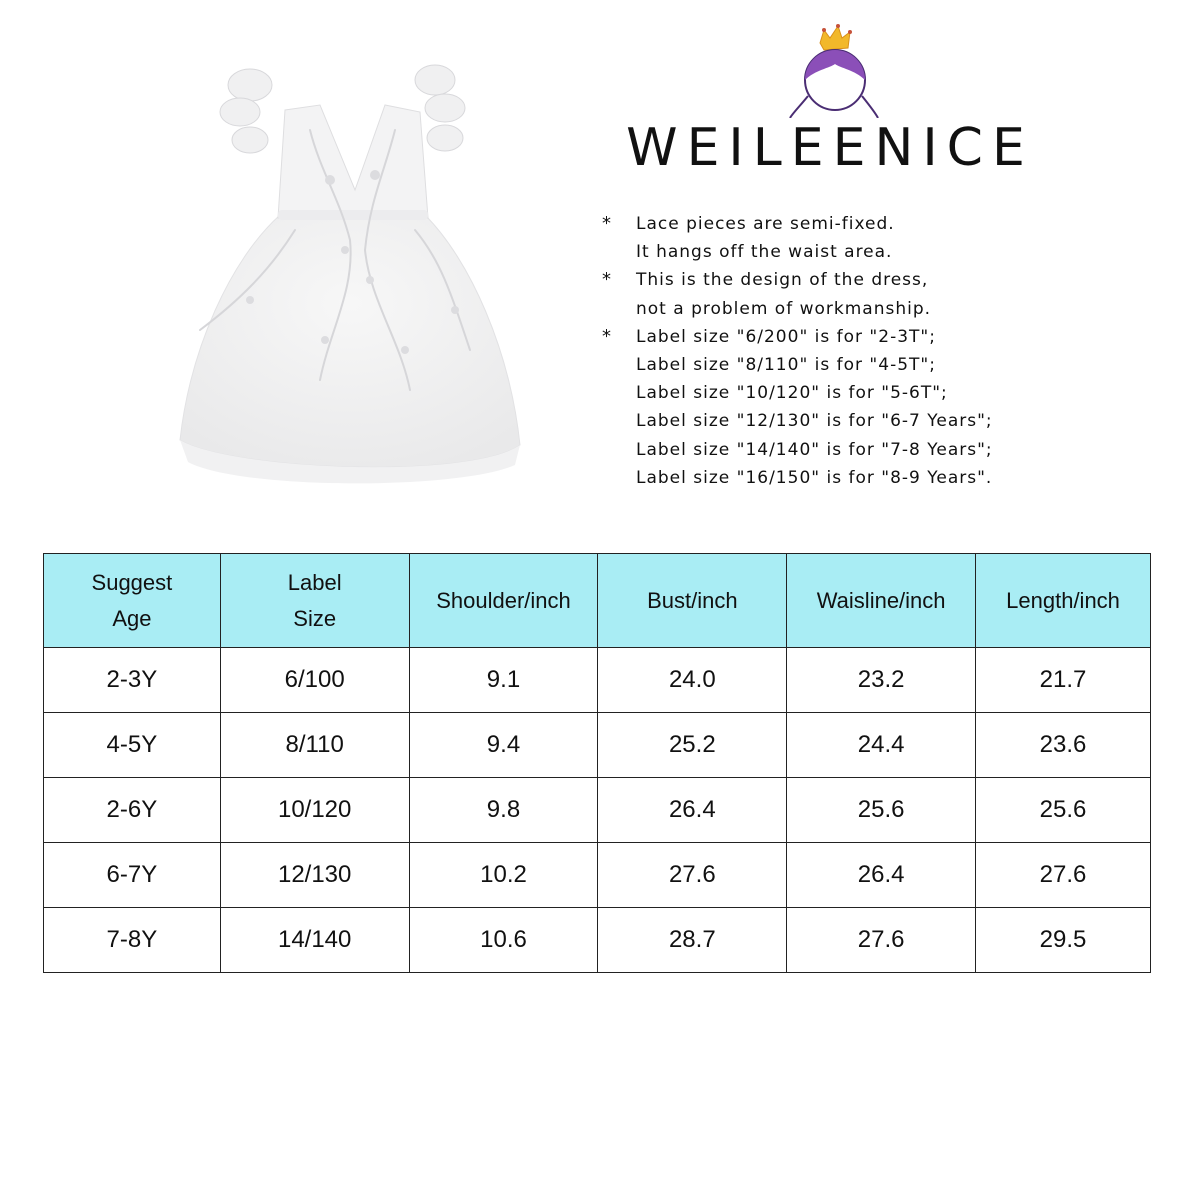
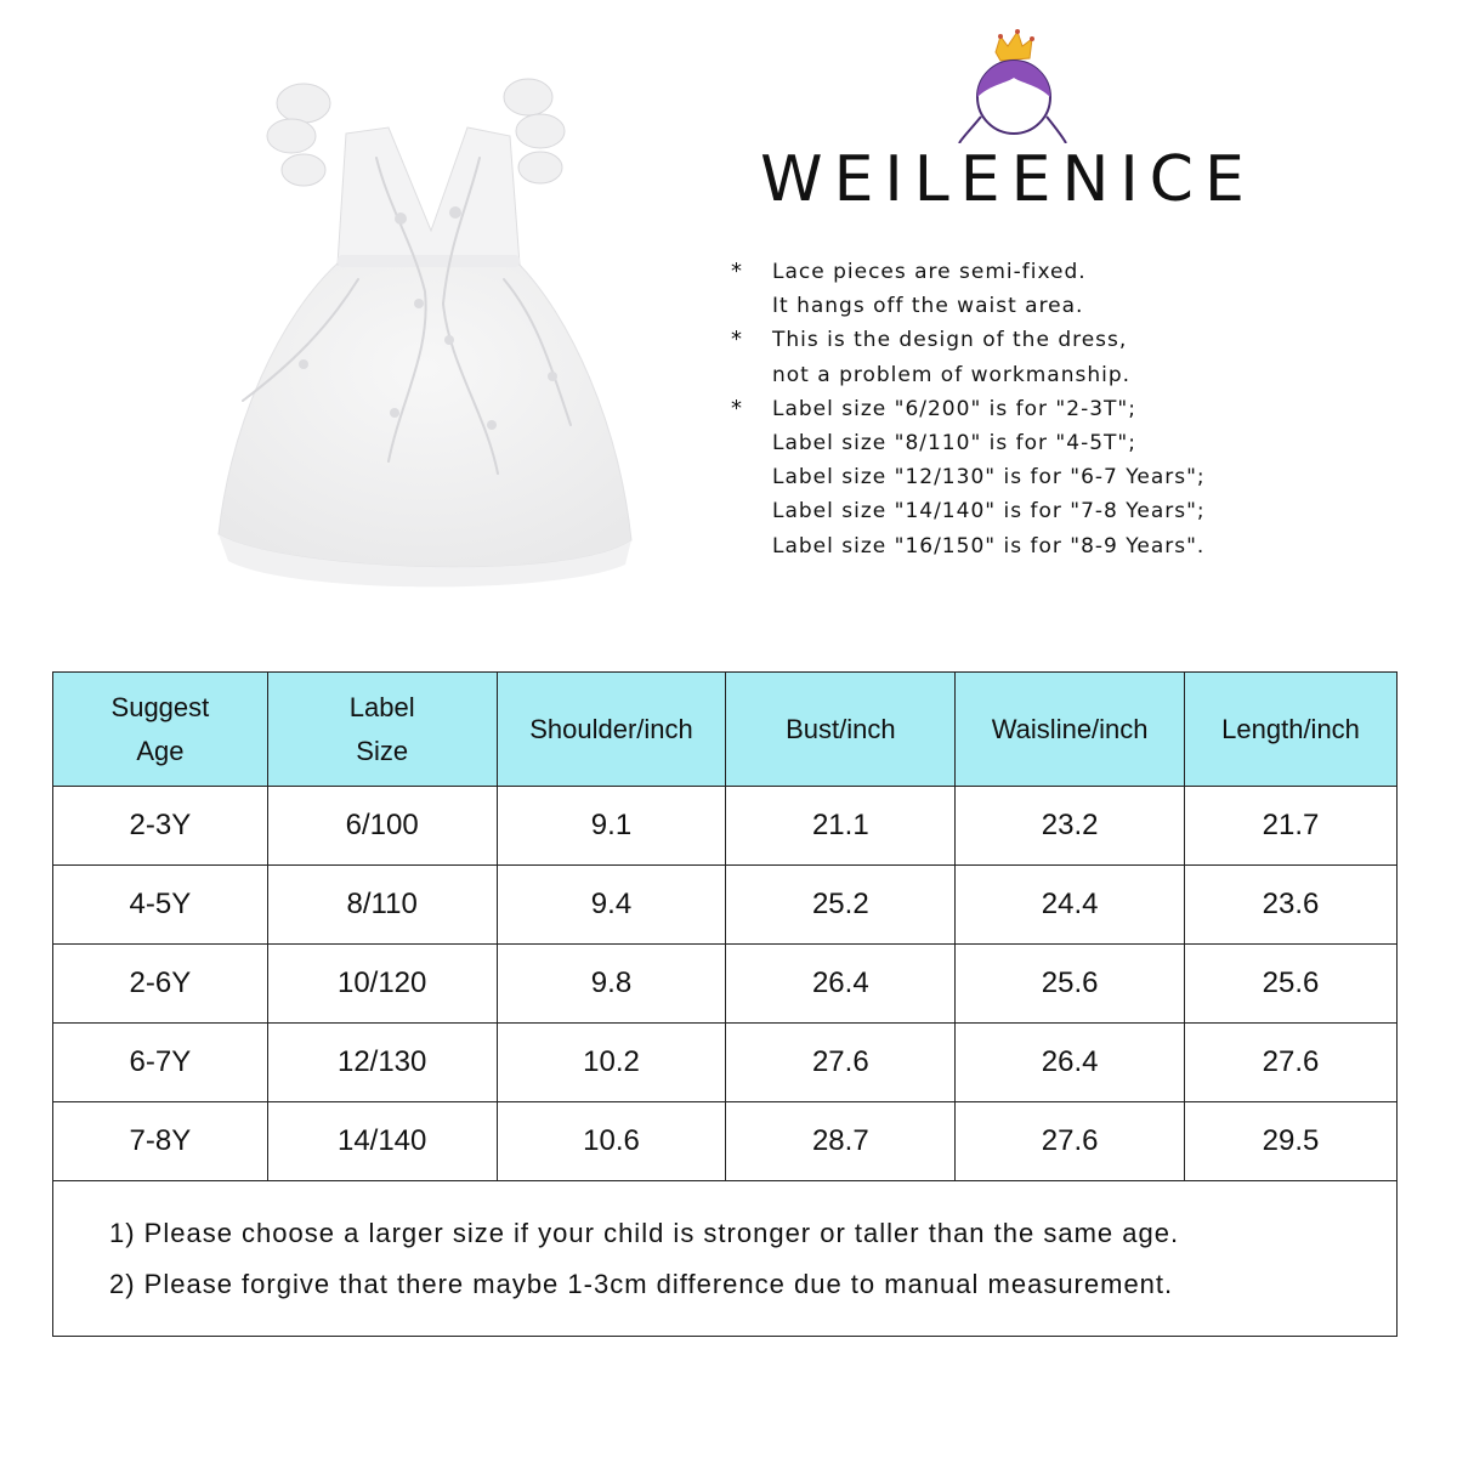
  WEILEENICE
  *
  Lace pieces are semi-fixed.
  It hangs off the waist area.
  *
  This is the design of the dress,
  not a problem of workmanship.
  *
  Label size "6/200" is for "2-3T";
  Label size "8/110" is for "4-5T";
- Label size "10/120" is for "5-6T";
  Label size "12/130" is for "6-7 Years";
  Label size "14/140" is for "7-8 Years";
  Label size "16/150" is for "8-9 Years".
  SuggestAge	LabelSize	Shoulder/inch	Bust/inch	Waisline/inch	Length/inch
- 2-3Y	6/100	9.1	24.0	23.2	21.7
+ 2-3Y	6/100	9.1	21.1	23.2	21.7
  4-5Y	8/110	9.4	25.2	24.4	23.6
  2-6Y	10/120	9.8	26.4	25.6	25.6
  6-7Y	12/130	10.2	27.6	26.4	27.6
  7-8Y	14/140	10.6	28.7	27.6	29.5
+ 1) Please choose a larger size if your child is stronger or taller than the same age. 2) Please forgive that there maybe 1-3cm difference due to manual measurement.
